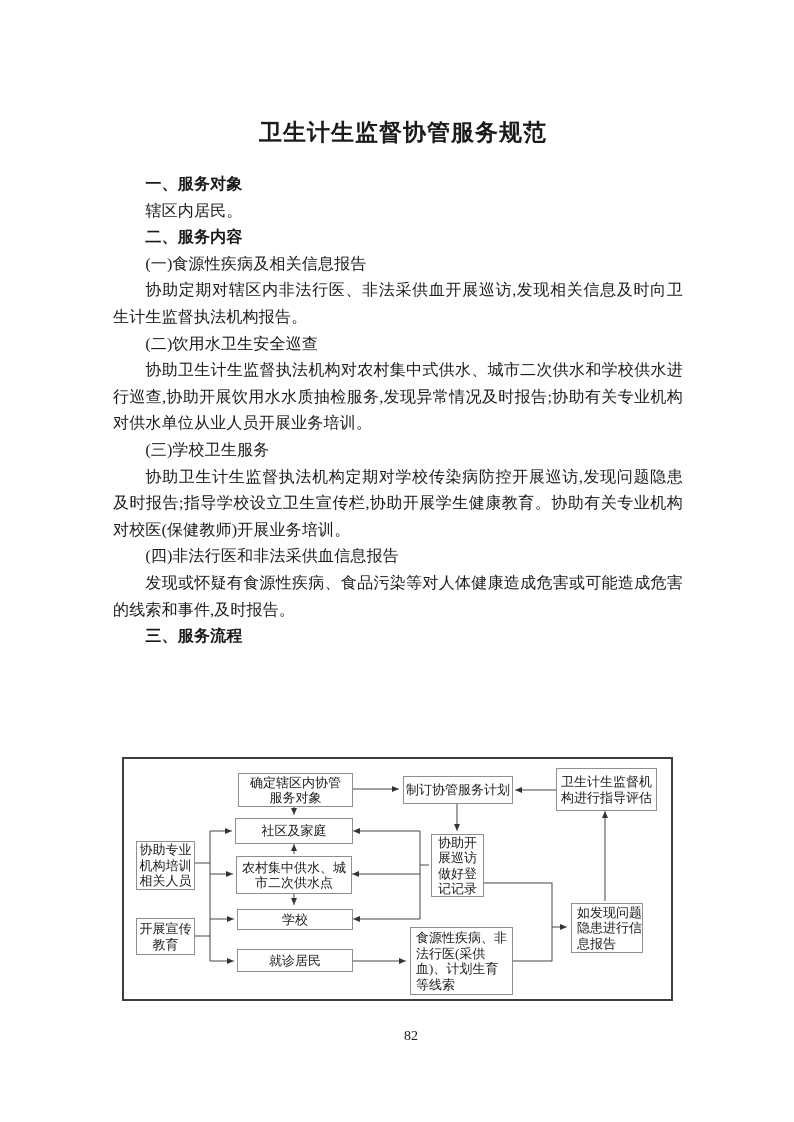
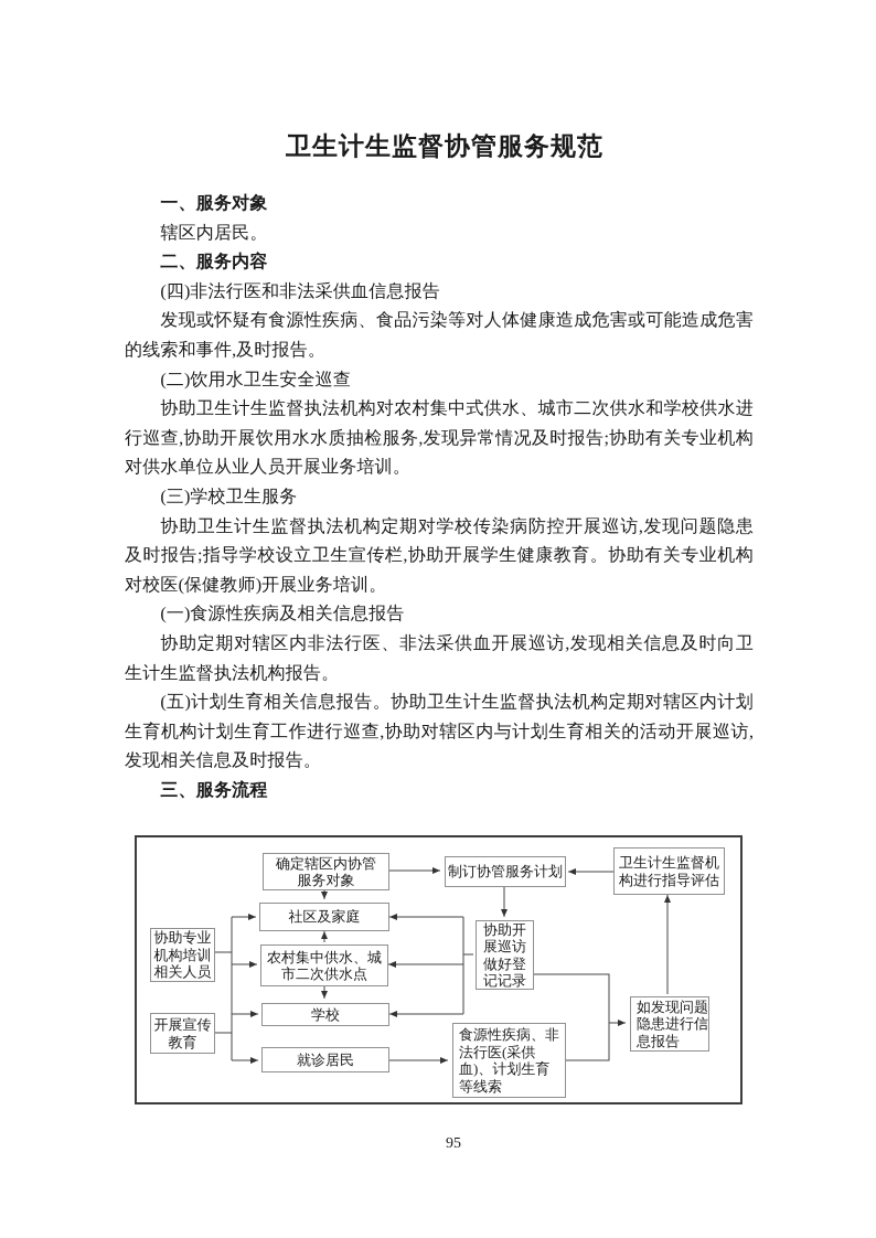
  卫生计生监督协管服务规范
  一、服务对象
  辖区内居民。
  二、服务内容
- (一)食源性疾病及相关信息报告
+ (四)非法行医和非法采供血信息报告
- 协助定期对辖区内非法行医、非法采供血开展巡访,发现相关信息及时向卫生计生监督执法机构报告。
+ 发现或怀疑有食源性疾病、食品污染等对人体健康造成危害或可能造成危害的线索和事件,及时报告。
  (二)饮用水卫生安全巡查
  协助卫生计生监督执法机构对农村集中式供水、城市二次供水和学校供水进行巡查,协助开展饮用水水质抽检服务,发现异常情况及时报告;协助有关专业机构对供水单位从业人员开展业务培训。
  (三)学校卫生服务
  协助卫生计生监督执法机构定期对学校传染病防控开展巡访,发现问题隐患及时报告;指导学校设立卫生宣传栏,协助开展学生健康教育。协助有关专业机构对校医(保健教师)开展业务培训。
- (四)非法行医和非法采供血信息报告
+ (一)食源性疾病及相关信息报告
- 发现或怀疑有食源性疾病、食品污染等对人体健康造成危害或可能造成危害的线索和事件,及时报告。
+ 协助定期对辖区内非法行医、非法采供血开展巡访,发现相关信息及时向卫生计生监督执法机构报告。
+ (五)计划生育相关信息报告。协助卫生计生监督执法机构定期对辖区内计划生育机构计划生育工作进行巡查,协助对辖区内与计划生育相关的活动开展巡访,发现相关信息及时报告。
  三、服务流程
  确定辖区内协管
  服务对象
  制订协管服务计划
  卫生计生监督机
  构进行指导评估
  社区及家庭
  协助专业
  机构培训
  相关人员
  农村集中供水、城
  市二次供水点
  协助开
  展巡访
  做好登
  记记录
  学校
  开展宣传
  教育
  就诊居民
  食源性疾病、非
  法行医(采供
  血)、计划生育
  等线索
  如发现问题
  隐患进行信
  息报告
- 82
+ 95
